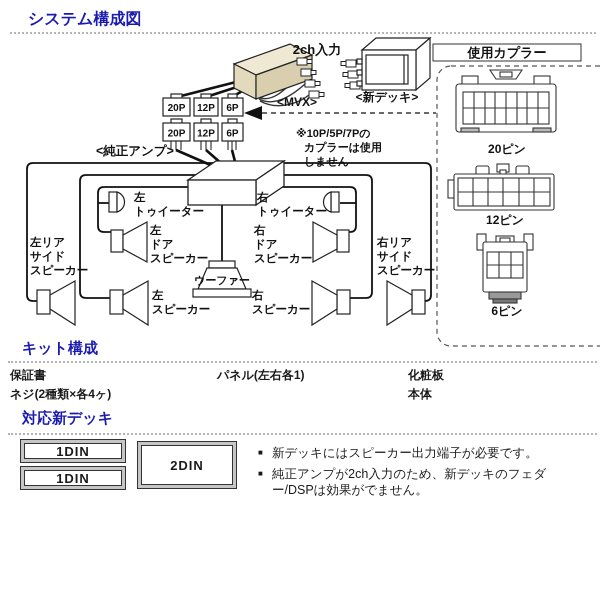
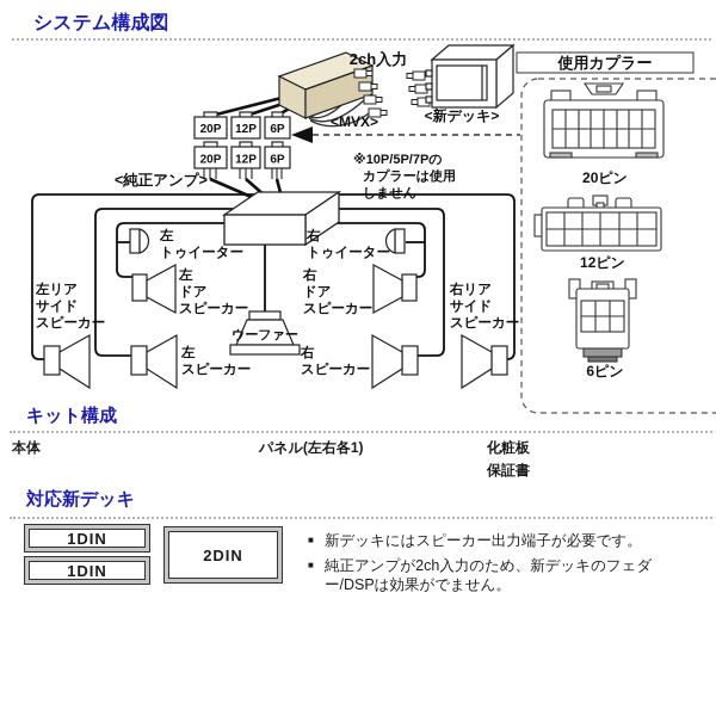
  システム構成図
  20P
  12P
  6P
  20P
  12P
  6P
  2ch入力
  <MVX>
  <新デッキ>
  <純正アンプ>
  ※10P/5P/7Pの
  カプラーは使用
  しません
  左
  トゥイーター
  右
  トゥイーター
  左
  ドア
  スピーカー
  右
  ドア
  スピーカー
  左
  スピーカー
  右
  スピーカー
  左リア
  サイド
  スピーカー
  右リア
  サイド
  スピーカー
  ウーファー
  使用カプラー
  20ピン
  12ピン
  6ピン
  キット構成
- 保証書
+ 本体
- ネジ(2種類×各4ヶ)
  パネル(左右各1)
  化粧板
- 本体
+ 保証書
  対応新デッキ
  1DIN
  1DIN
  2DIN
  ■
  新デッキにはスピーカー出力端子が必要です。
  ■
  純正アンプが2ch入力のため、新デッキのフェダー/DSPは効果がでません。
